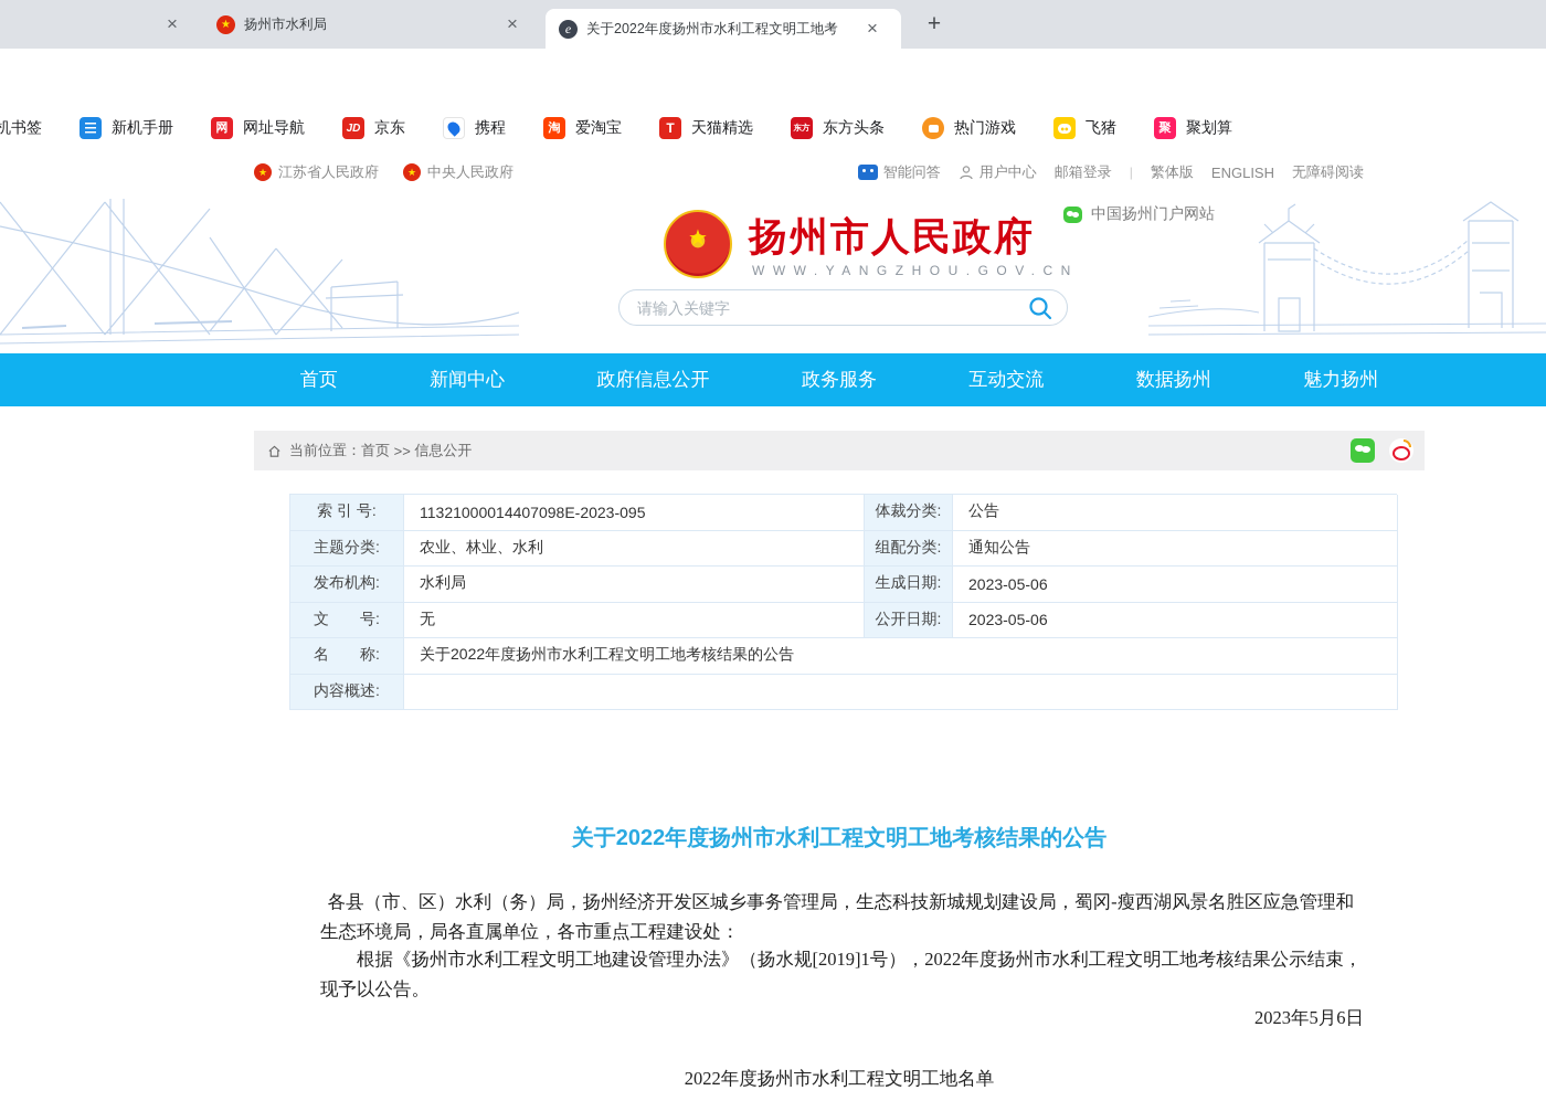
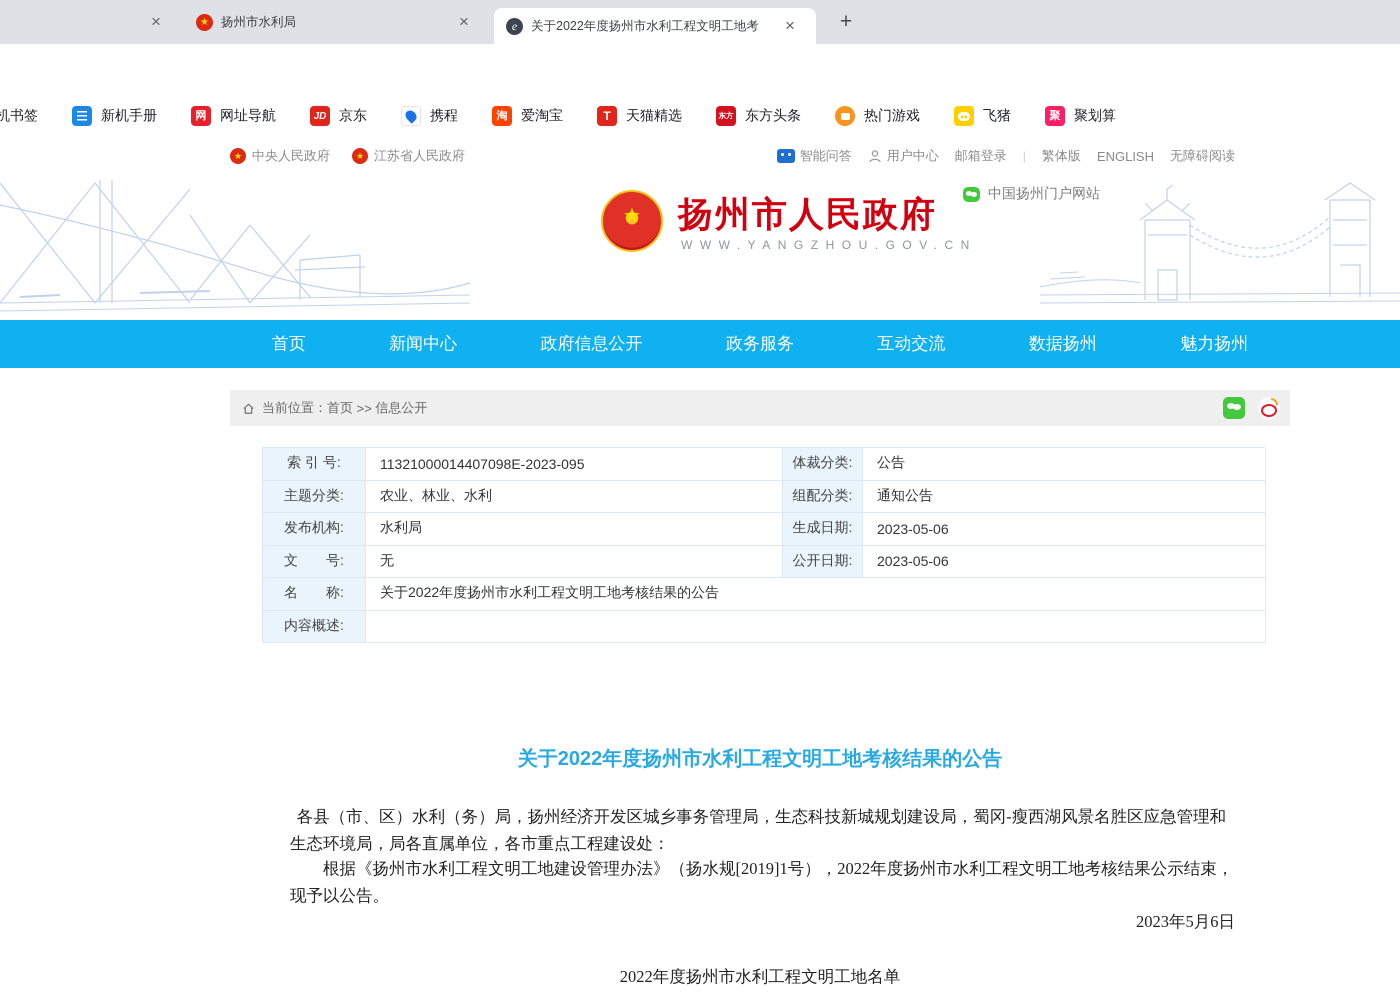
  ×
  ★
  扬州市水利局
  ×
  e
  关于2022年度扬州市水利工程文明工地考
  ×
  +
  机书签
  新机手册
  网
  网址导航
  JD
  京东
  携程
  淘
  爱淘宝
  T
  天猫精选
  东方
  东方头条
  热门游戏
  飞猪
  聚
  聚划算
  ★
- 江苏省人民政府
+ 中央人民政府
  ★
- 中央人民政府
+ 江苏省人民政府
  智能问答
  用户中心
  邮箱登录
  |
  繁体版
  ENGLISH
  无障碍阅读
  ★
  扬州市人民政府
  WWW.YANGZHOU.GOV.CN
  中国扬州门户网站
- 请输入关键字
  首页
  新闻中心
  政府信息公开
  政务服务
  互动交流
  数据扬州
  魅力扬州
  当前位置：
  首页
  >>
  信息公开
  索 引 号:
  11321000014407098E-2023-095
  体裁分类:
  公告
  主题分类:
  农业、林业、水利
  组配分类:
  通知公告
  发布机构:
  水利局
  生成日期:
  2023-05-06
  文 号:
  无
  公开日期:
  2023-05-06
  名 称:
  关于2022年度扬州市水利工程文明工地考核结果的公告
  内容概述:
  关于2022年度扬州市水利工程文明工地考核结果的公告
  各县（市、区）水利（务）局，扬州经济开发区城乡事务管理局，生态科技新城规划建设局，蜀冈-瘦西湖风景名胜区应急管理和生态环境局，局各直属单位，各市重点工程建设处：
  根据《扬州市水利工程文明工地建设管理办法》（扬水规[2019]1号），2022年度扬州市水利工程文明工地考核结果公示结束，现予以公告。
  2023年5月6日
  2022年度扬州市水利工程文明工地名单
